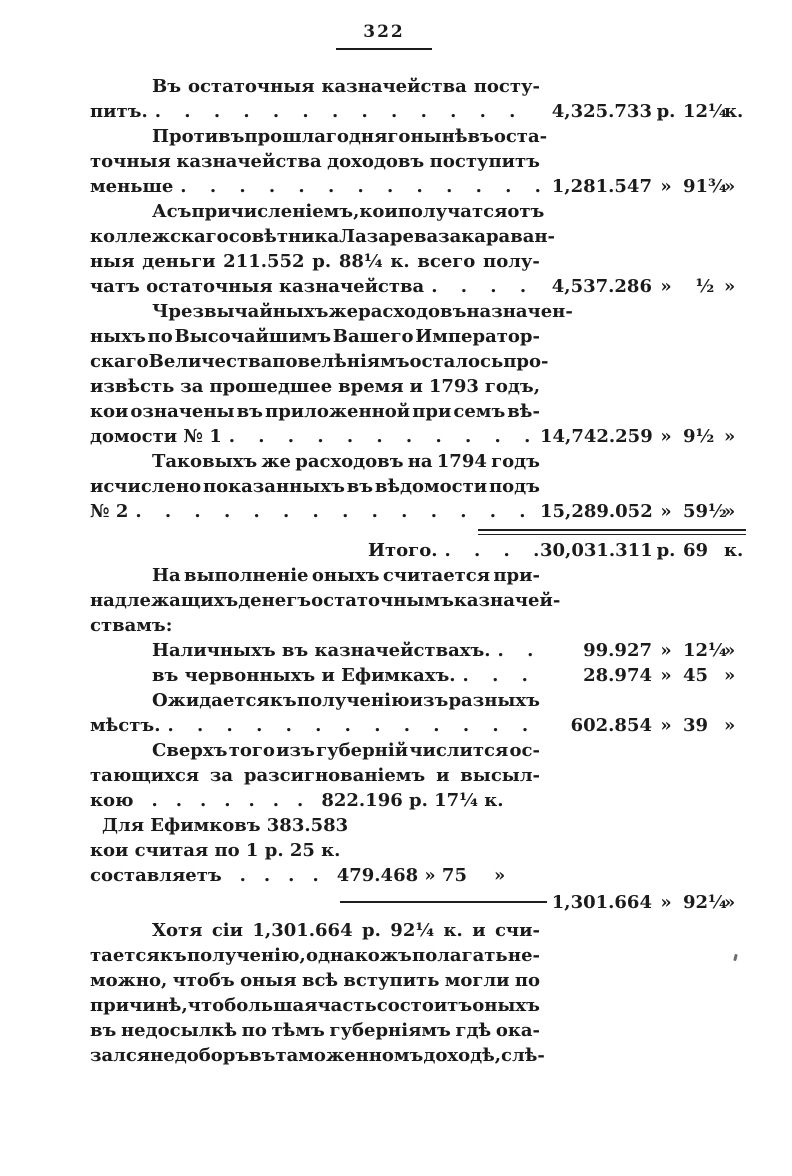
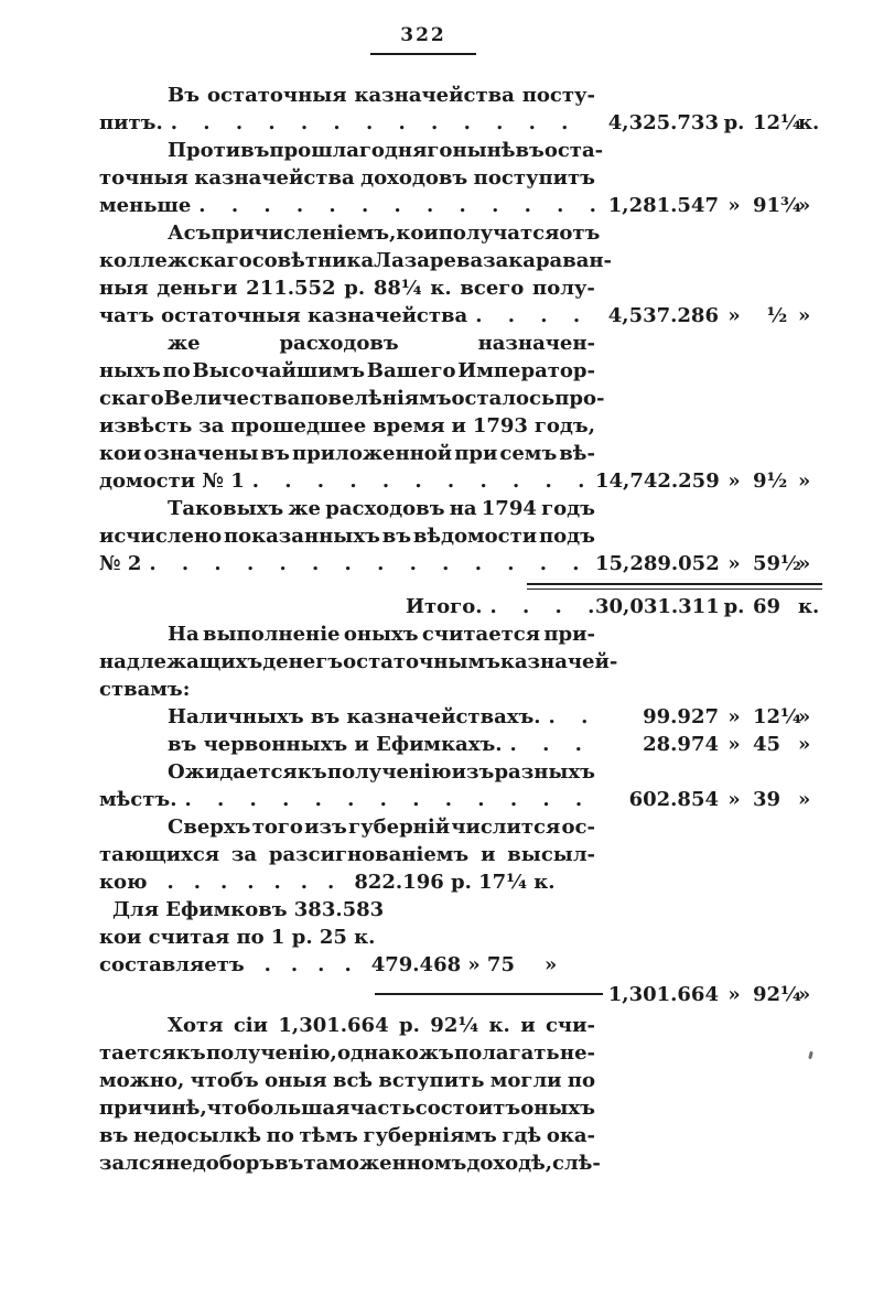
  322
  Въ
  остаточныя
  казначейства
  посту-
  питъ.
  4,325.733
  р.
  12¹⁄₄
  к.
  Противъ
  прошлагодняго
  нынѣ
  въ
  оста-
  точныя
  казначейства
  доходовъ
  поступитъ
  меньше
  1,281.547
  »
  91³⁄₄
  »
  А
  съ
  причисленіемъ,
  кои
  получатся
  отъ
  коллежскаго
  совѣтника
  Лазарева
  за
  караван-
  ныя
  деньги
  211.552
  р.
  88¹⁄₄
  к.
  всего
  полу-
  чатъ остаточныя казначейства
  4,537.286
  »
  ¹⁄₂
  »
- Чрезвычайныхъ
  же
  расходовъ
  назначен-
  ныхъ
  по
  Высочайшимъ
  Вашего
  Император-
  скаго
  Величества
  повелѣніямъ
  осталось
  про-
  извѣсть
  за
  прошедшее
  время
  и
  1793
  годъ,
  кои
  означены
  въ
  приложенной
  при
  семъ
  вѣ-
  домости № 1
  14,742.259
  »
  9¹⁄₂
  »
  Таковыхъ
  же
  расходовъ
  на
  1794
  годъ
  исчислено
  показанныхъ
  въ
  вѣдомости
  подъ
  № 2
  15,289.052
  »
  59¹⁄₂
  »
  Итого.
  30,031.311
  р.
  69
  к.
  На
  выполненіе
  оныхъ
  считается
  при-
  надлежащихъ
  денегъ
  остаточнымъ
  казначей-
  ствамъ:
  Наличныхъ въ казначействахъ.
  99.927
  »
  12¹⁄₄
  »
  въ червонныхъ и Ефимкахъ.
  28.974
  »
  45
  »
  Ожидается
  къ
  полученію
  изъ
  разныхъ
  мѣстъ.
  602.854
  »
  39
  »
  Сверхъ
  того
  изъ
  губерній
  числится
  ос-
  тающихся
  за
  разсигнованіемъ
  и
  высыл-
  кою . . . . . . . 822.196 р. 17¹⁄₄ к.
  Для Ефимковъ 383.583
  кои считая по 1 р. 25 к.
  составляетъ . . . . 479.468 » 75 »
  1,301.664
  »
  92¹⁄₄
  »
  Хотя
  сіи
  1,301.664
  р.
  92¹⁄₄
  к.
  и
  счи-
  тается
  къ
  полученію,
  однакожъ
  полагать
  не-
  можно,
  чтобъ
  оныя
  всѣ
  вступить
  могли
  по
  причинѣ,
  что
  большая
  часть
  состоитъ
  оныхъ
  въ
  недосылкѣ
  по
  тѣмъ
  губерніямъ
  гдѣ
  ока-
  зался
  недоборъ
  въ
  таможенномъ
  доходѣ,
  слѣ-
